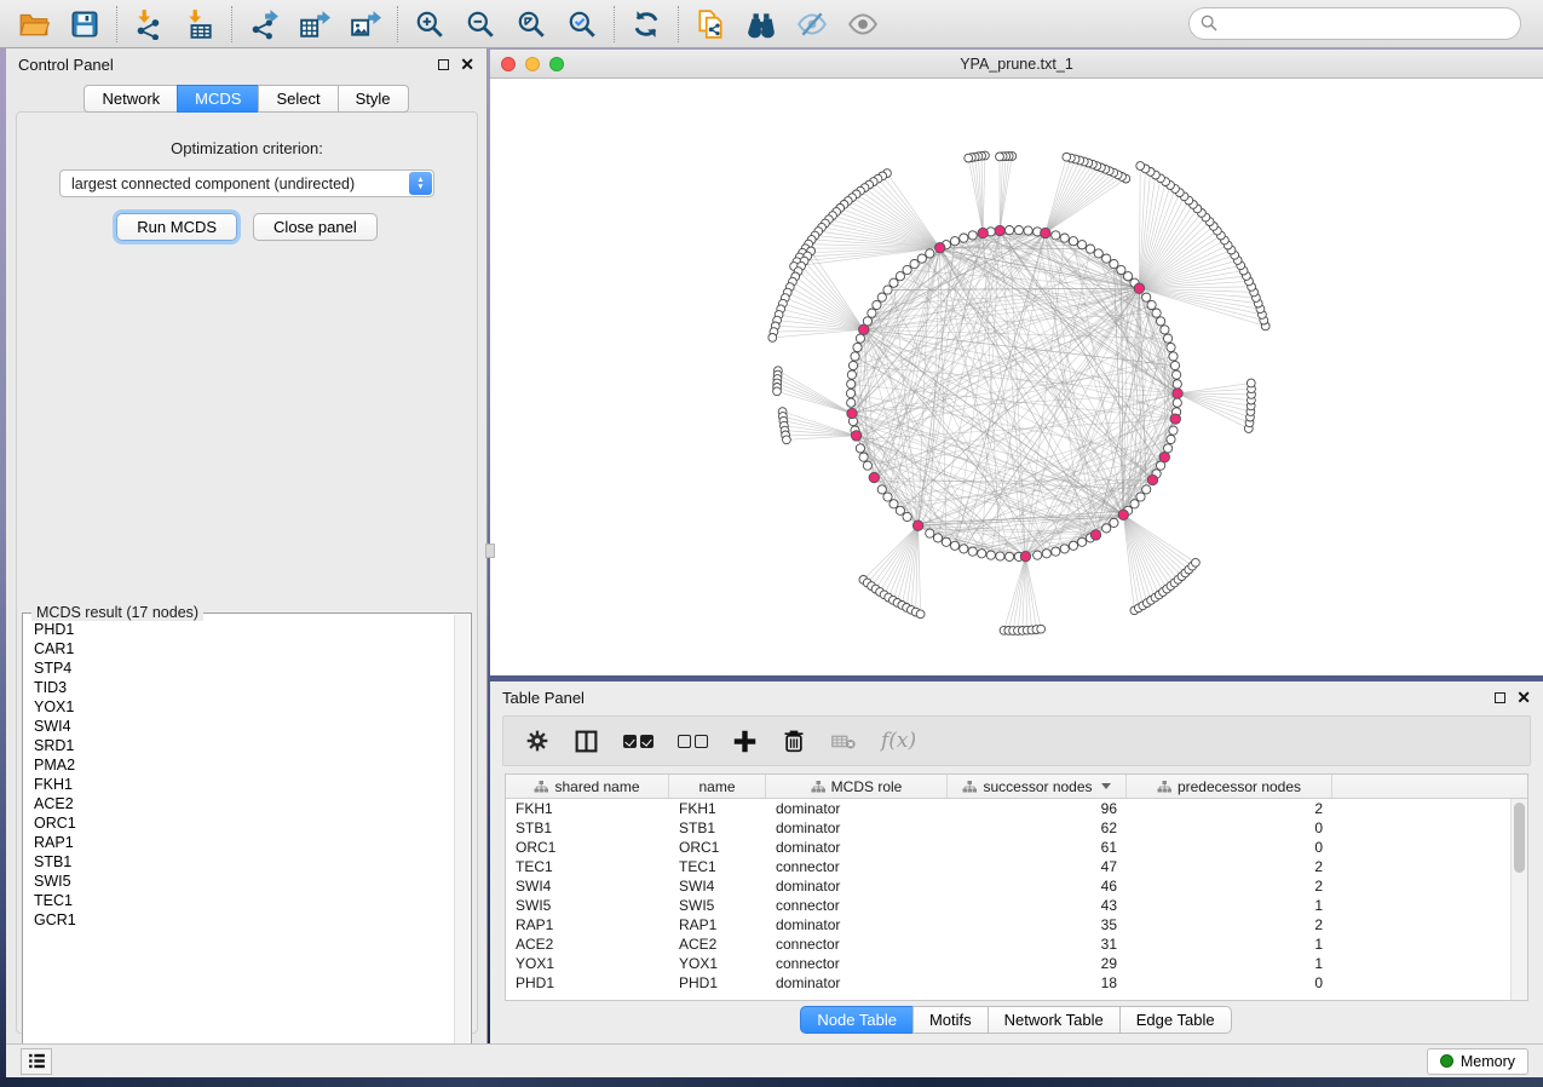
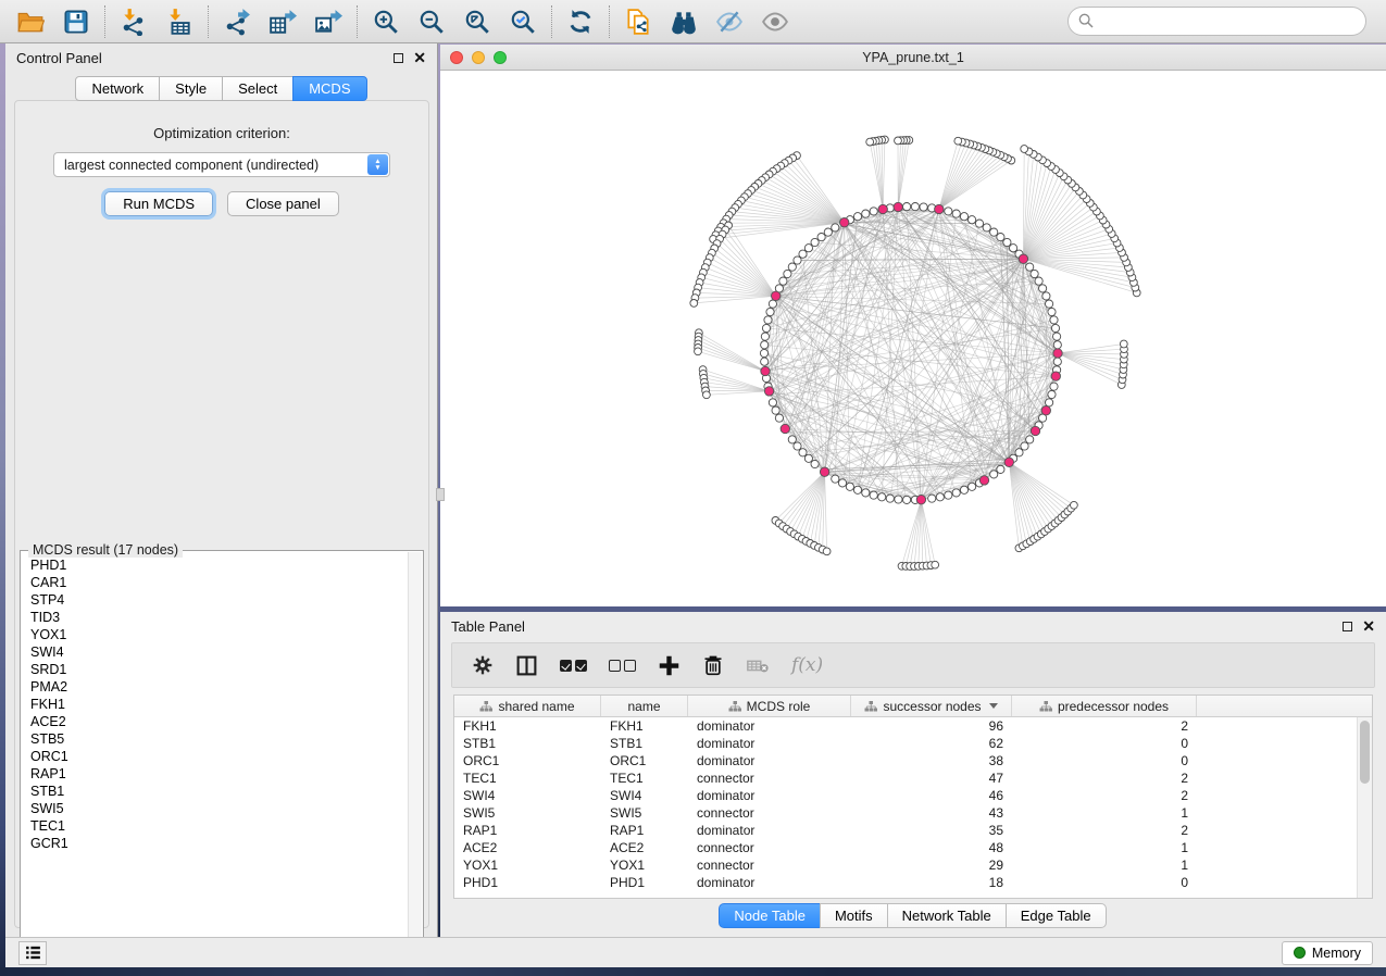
  Control Panel
  ✕
  Network
- MCDS
+ Style
  Select
- Style
+ MCDS
  Optimization criterion:
  largest connected component (undirected)
  Run MCDS
  Close panel
  MCDS result (17 nodes)
  PHD1
  CAR1
  STP4
  TID3
  YOX1
  SWI4
  SRD1
  PMA2
  FKH1
  ACE2
+ STB5
  ORC1
  RAP1
  STB1
  SWI5
  TEC1
  GCR1
  YPA_prune.txt_1
  Table Panel
  ✕
  f(x)
  shared name
  name
  MCDS role
  successor nodes
  predecessor nodes
  FKH1
  FKH1
  dominator
  96
  2
  STB1
  STB1
  dominator
  62
  0
  ORC1
  ORC1
  dominator
- 61
+ 38
  0
  TEC1
  TEC1
  connector
  47
  2
  SWI4
  SWI4
  dominator
  46
  2
  SWI5
  SWI5
  connector
  43
  1
  RAP1
  RAP1
  dominator
  35
  2
  ACE2
  ACE2
  connector
- 31
+ 48
  1
  YOX1
  YOX1
  connector
  29
  1
  PHD1
  PHD1
  dominator
  18
  0
  Node Table
  Motifs
  Network Table
  Edge Table
  Memory
